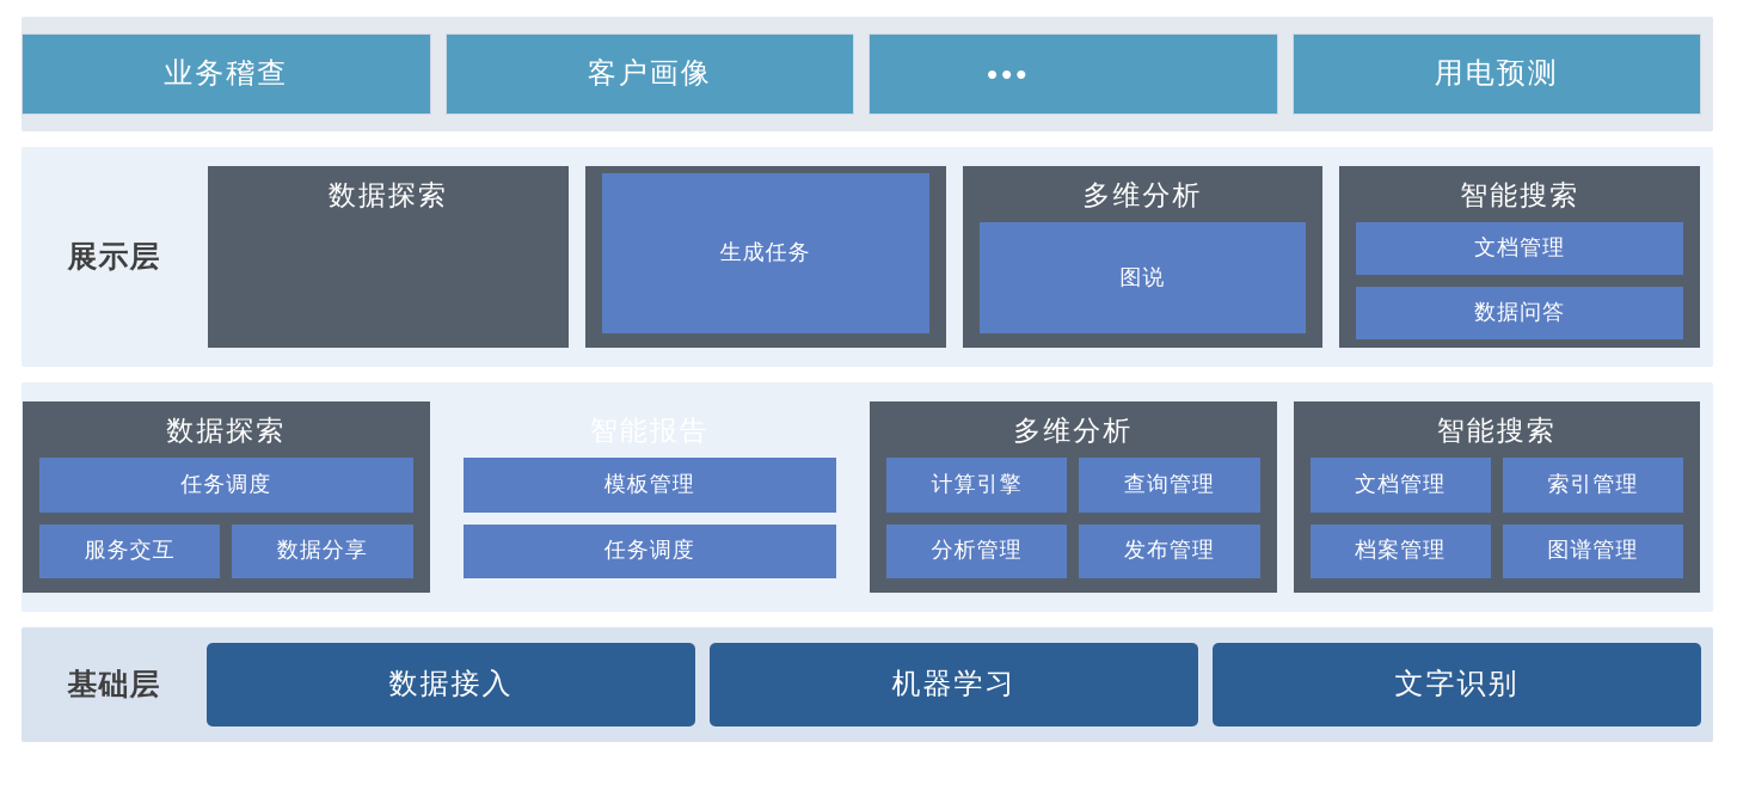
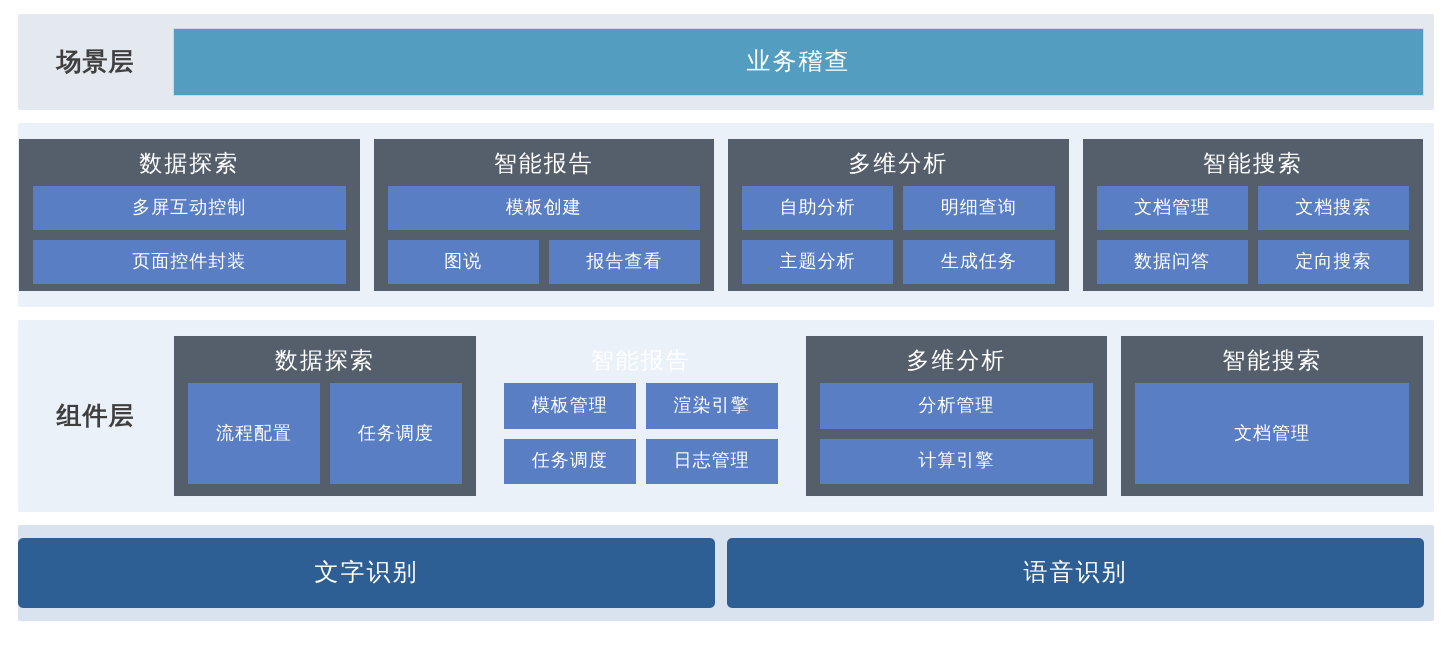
+ 场景层
  业务稽查
- 客户画像
- •••
- 用电预测
- 展示层
  数据探索
+ 多屏互动控制
+ 页面控件封装
+ 智能报告
+ 模板创建
- 生成任务
+ 图说
+ 报告查看
  多维分析
+ 自助分析
+ 明细查询
+ 主题分析
- 图说
+ 生成任务
  智能搜索
  文档管理
+ 文档搜索
  数据问答
+ 定向搜索
+ 组件层
  数据探索
+ 流程配置
  任务调度
- 服务交互
- 数据分享
  模板管理
+ 渲染引擎
  任务调度
+ 日志管理
  多维分析
- 计算引擎
+ 分析管理
- 查询管理
- 分析管理
+ 计算引擎
- 发布管理
  智能搜索
  文档管理
- 索引管理
- 档案管理
- 图谱管理
- 基础层
- 数据接入
- 机器学习
  文字识别
+ 语音识别
